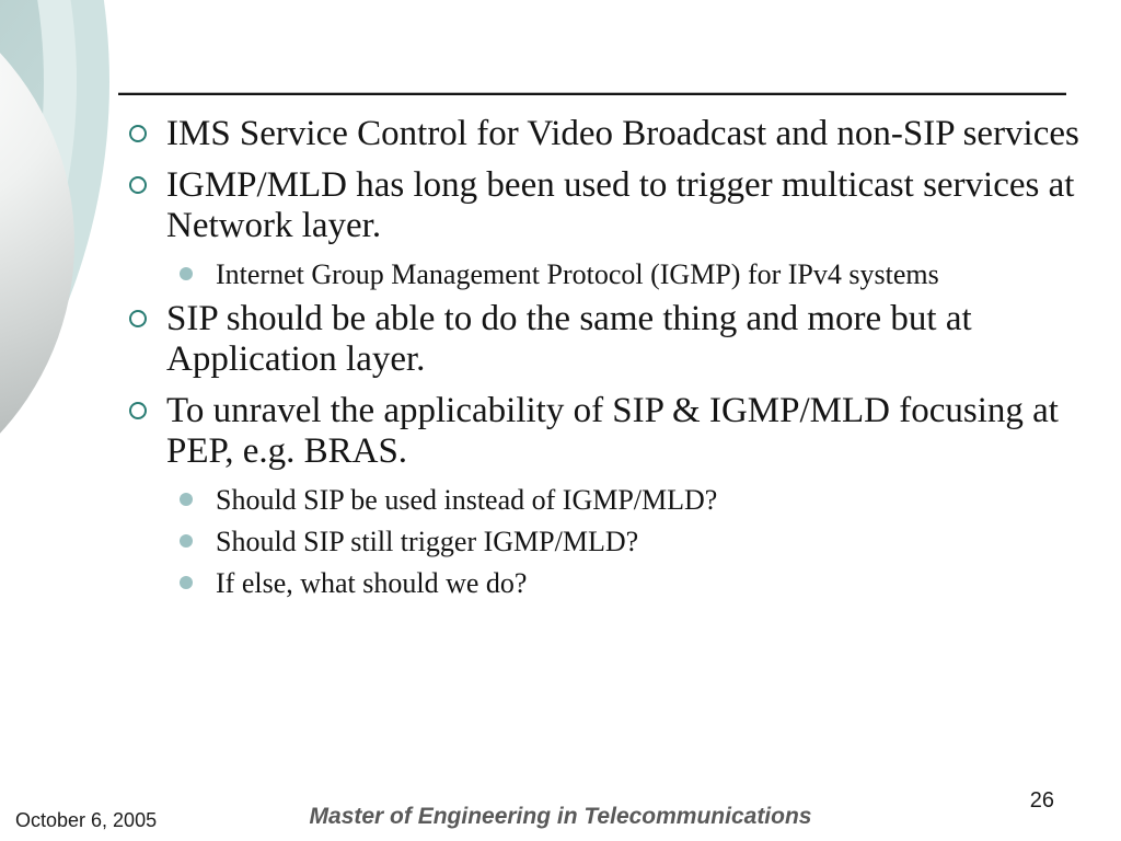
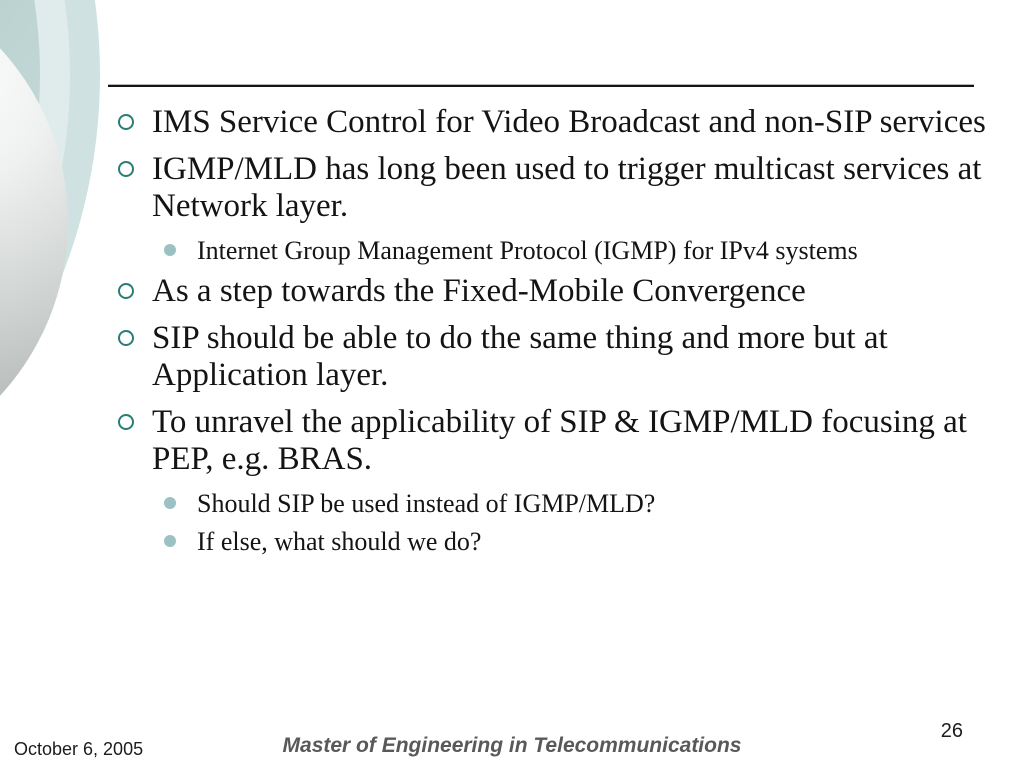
  IMS Service Control for Video Broadcast and non-SIP services
  IGMP/MLD has long been used to trigger multicast services at Network layer.
  Internet Group Management Protocol (IGMP) for IPv4 systems
+ As a step towards the Fixed-Mobile Convergence
  SIP should be able to do the same thing and more but at Application layer.
  To unravel the applicability of SIP & IGMP/MLD focusing at PEP, e.g. BRAS.
  Should SIP be used instead of IGMP/MLD?
- Should SIP still trigger IGMP/MLD?
  If else, what should we do?
  October 6, 2005
  Master of Engineering in Telecommunications
  26
